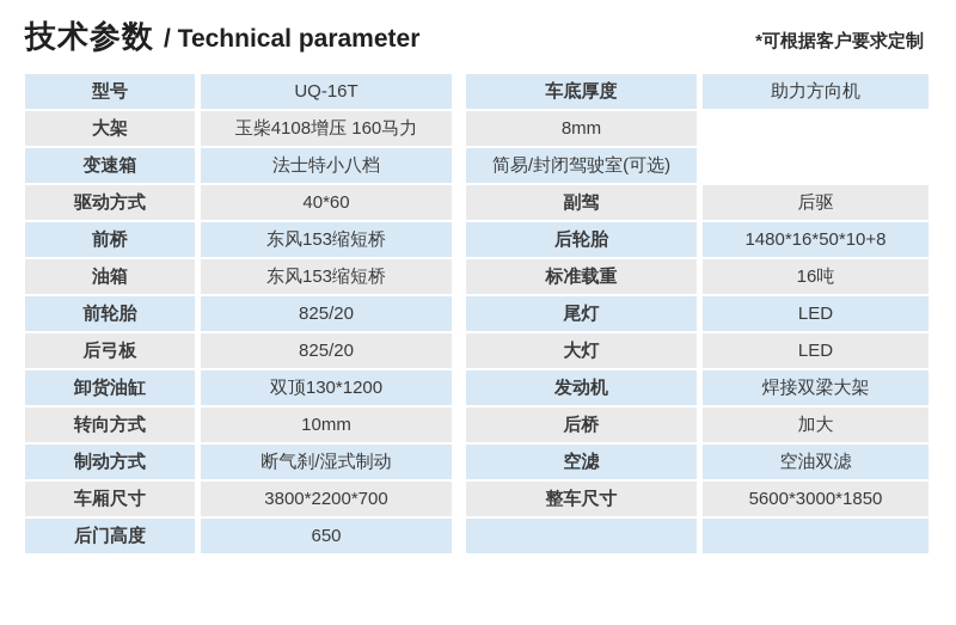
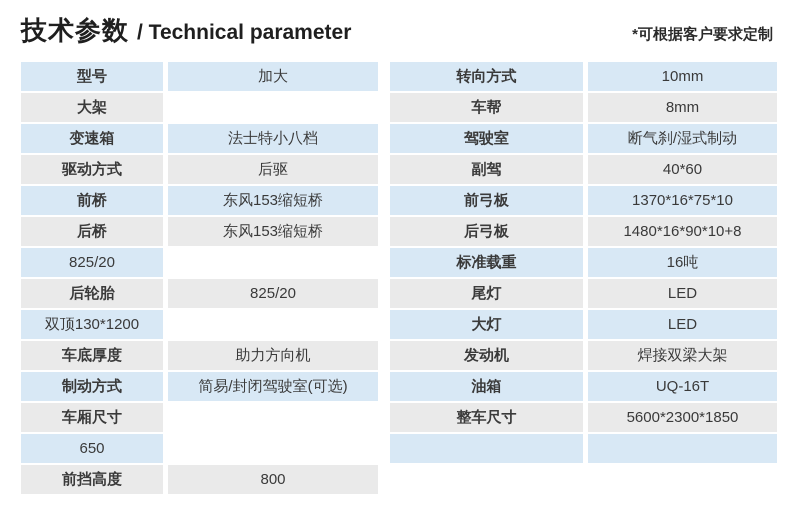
  技术参数
  / Technical parameter
  *可根据客户要求定制
  型号
- UQ-16T
+ 加大
  大架
- 玉柴4108增压 160马力
  变速箱
  法士特小八档
  驱动方式
- 40*60
+ 后驱
  前桥
  东风153缩短桥
- 油箱
+ 后桥
  东风153缩短桥
- 前轮胎
  825/20
- 后弓板
+ 后轮胎
  825/20
- 卸货油缸
  双顶130*1200
- 转向方式
+ 车底厚度
- 10mm
+ 助力方向机
  制动方式
- 断气刹/湿式制动
+ 简易/封闭驾驶室(可选)
  车厢尺寸
- 3800*2200*700
- 后门高度
  650
+ 前挡高度
+ 800
- 车底厚度
+ 转向方式
- 助力方向机
+ 10mm
+ 车帮
  8mm
+ 驾驶室
- 简易/封闭驾驶室(可选)
+ 断气刹/湿式制动
  副驾
- 后驱
+ 40*60
+ 前弓板
+ 1370*16*75*10
- 后轮胎
+ 后弓板
- 1480*16*50*10+8
+ 1480*16*90*10+8
  标准载重
  16吨
  尾灯
  LED
  大灯
  LED
  发动机
  焊接双梁大架
- 后桥
+ 油箱
- 加大
+ UQ-16T
- 空滤
- 空油双滤
  整车尺寸
- 5600*3000*1850
+ 5600*2300*1850
